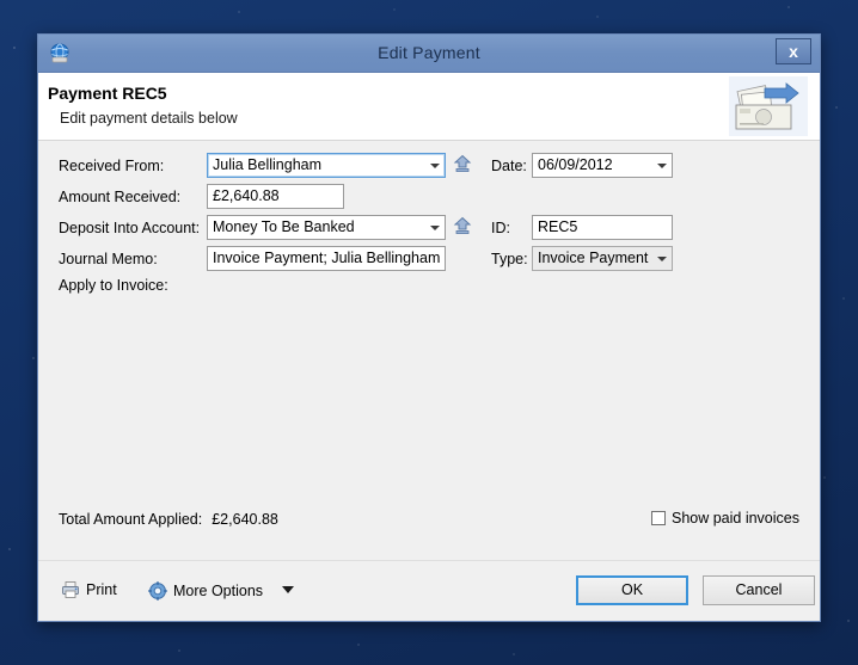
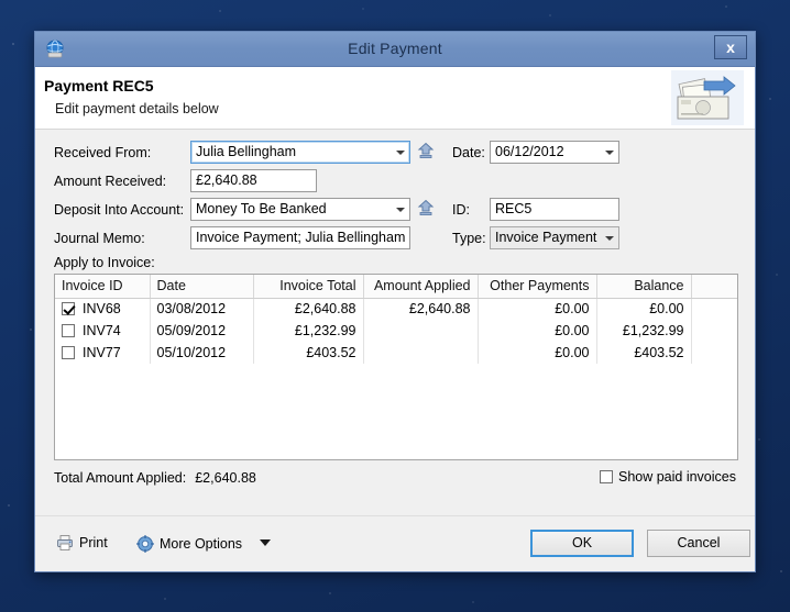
  Edit Payment
  x
  Payment REC5
  Edit payment details below
  Received From:
  Julia Bellingham
  Date:
- 06/09/2012
+ 06/12/2012
  Amount Received:
  £2,640.88
  Deposit Into Account:
  Money To Be Banked
  ID:
  REC5
  Journal Memo:
  Invoice Payment; Julia Bellingham
  Type:
  Invoice Payment
  Apply to Invoice:
+ Invoice ID	Date	Invoice Total	Amount Applied	Other Payments	Balance
+ INV68	03/08/2012	£2,640.88	£2,640.88	£0.00	£0.00
+ INV74	05/09/2012	£1,232.99		£0.00	£1,232.99
+ INV77	05/10/2012	£403.52		£0.00	£403.52
  Total Amount Applied: £2,640.88
  Show paid invoices
  Print
  More Options
  OK
  Cancel
